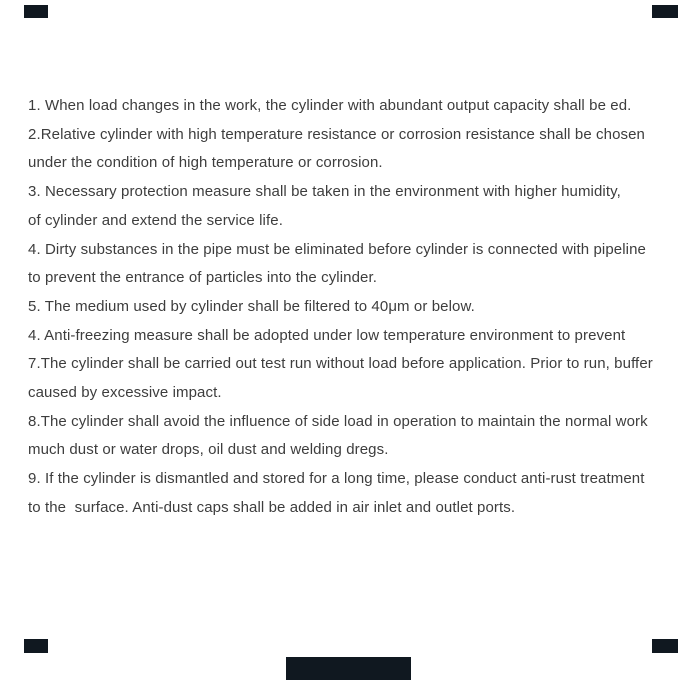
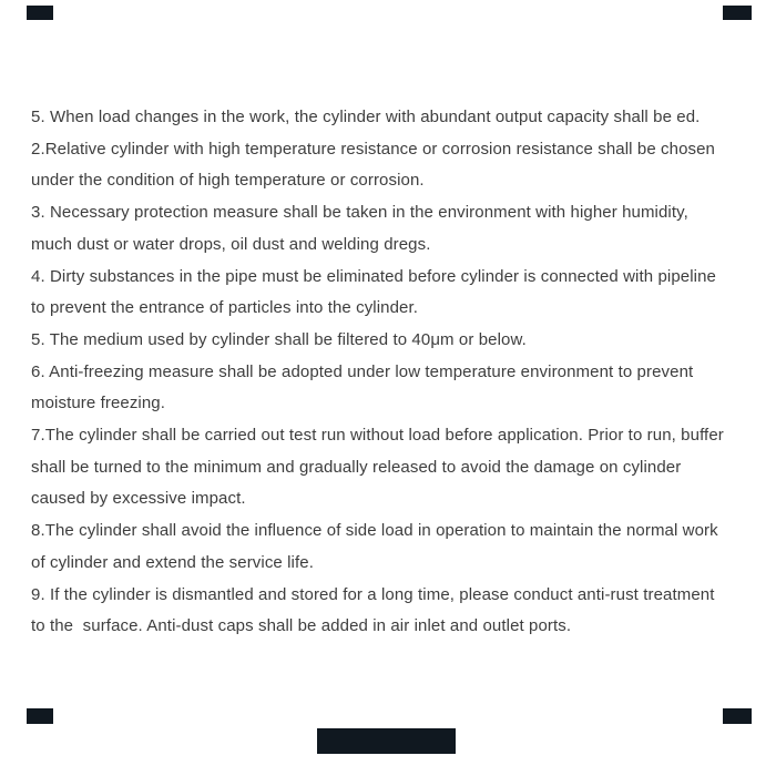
- 1. When load changes in the work, the cylinder with abundant output capacity shall be ed.
+ 5. When load changes in the work, the cylinder with abundant output capacity shall be ed.
  2.Relative cylinder with high temperature resistance or corrosion resistance shall be chosen
  under the condition of high temperature or corrosion.
  3. Necessary protection measure shall be taken in the environment with higher humidity,
- of cylinder and extend the service life.
+ much dust or water drops, oil dust and welding dregs.
  4. Dirty substances in the pipe must be eliminated before cylinder is connected with pipeline
  to prevent the entrance of particles into the cylinder.
  5. The medium used by cylinder shall be filtered to 40μm or below.
- 4. Anti-freezing measure shall be adopted under low temperature environment to prevent
+ 6. Anti-freezing measure shall be adopted under low temperature environment to prevent
+ moisture freezing.
  7.The cylinder shall be carried out test run without load before application. Prior to run, buffer
+ shall be turned to the minimum and gradually released to avoid the damage on cylinder
  caused by excessive impact.
  8.The cylinder shall avoid the influence of side load in operation to maintain the normal work
- much dust or water drops, oil dust and welding dregs.
+ of cylinder and extend the service life.
  9. If the cylinder is dismantled and stored for a long time, please conduct anti-rust treatment
  to the surface. Anti-dust caps shall be added in air inlet and outlet ports.
